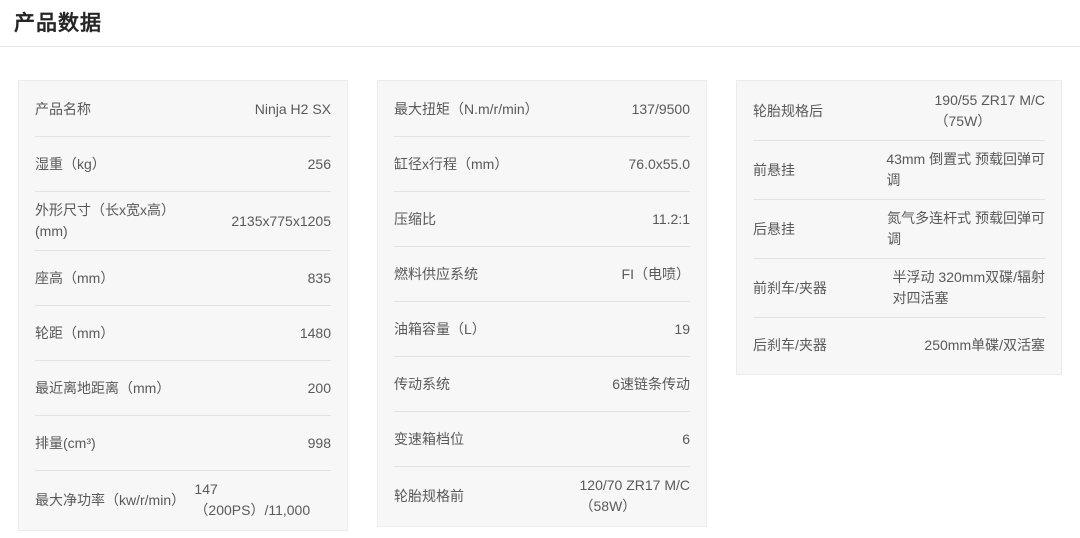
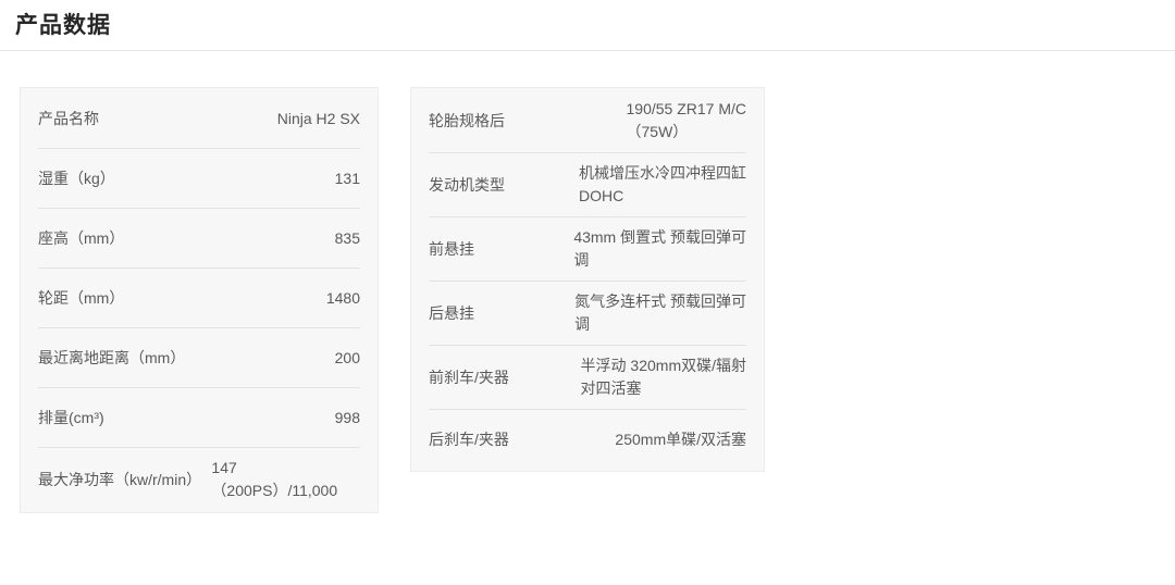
  产品数据
  产品名称
  Ninja H2 SX
  湿重（kg）
- 256
+ 131
- 外形尺寸（长x宽x高）
- (mm)
- 2135x775x1205
  座高（mm）
  835
  轮距（mm）
  1480
  最近离地距离（mm）
  200
  排量(cm³)
  998
  最大净功率（kw/r/min）
  147（200PS）/11,000
- 最大扭矩（N.m/r/min）
- 137/9500
- 缸径x行程（mm）
- 76.0x55.0
- 压缩比
- 11.2:1
- 燃料供应系统
- FI（电喷）
- 油箱容量（L）
- 19
- 传动系统
- 6速链条传动
- 变速箱档位
- 6
- 轮胎规格前
- 120/70 ZR17 M/C
- （58W）
  轮胎规格后
  190/55 ZR17 M/C
  （75W）
+ 发动机类型
+ 机械增压水冷四冲程四缸
+ DOHC
  前悬挂
  43mm 倒置式 预载回弹可
  调
  后悬挂
  氮气多连杆式 预载回弹可
  调
  前刹车/夹器
  半浮动 320mm双碟/辐射
  对四活塞
  后刹车/夹器
  250mm单碟/双活塞
